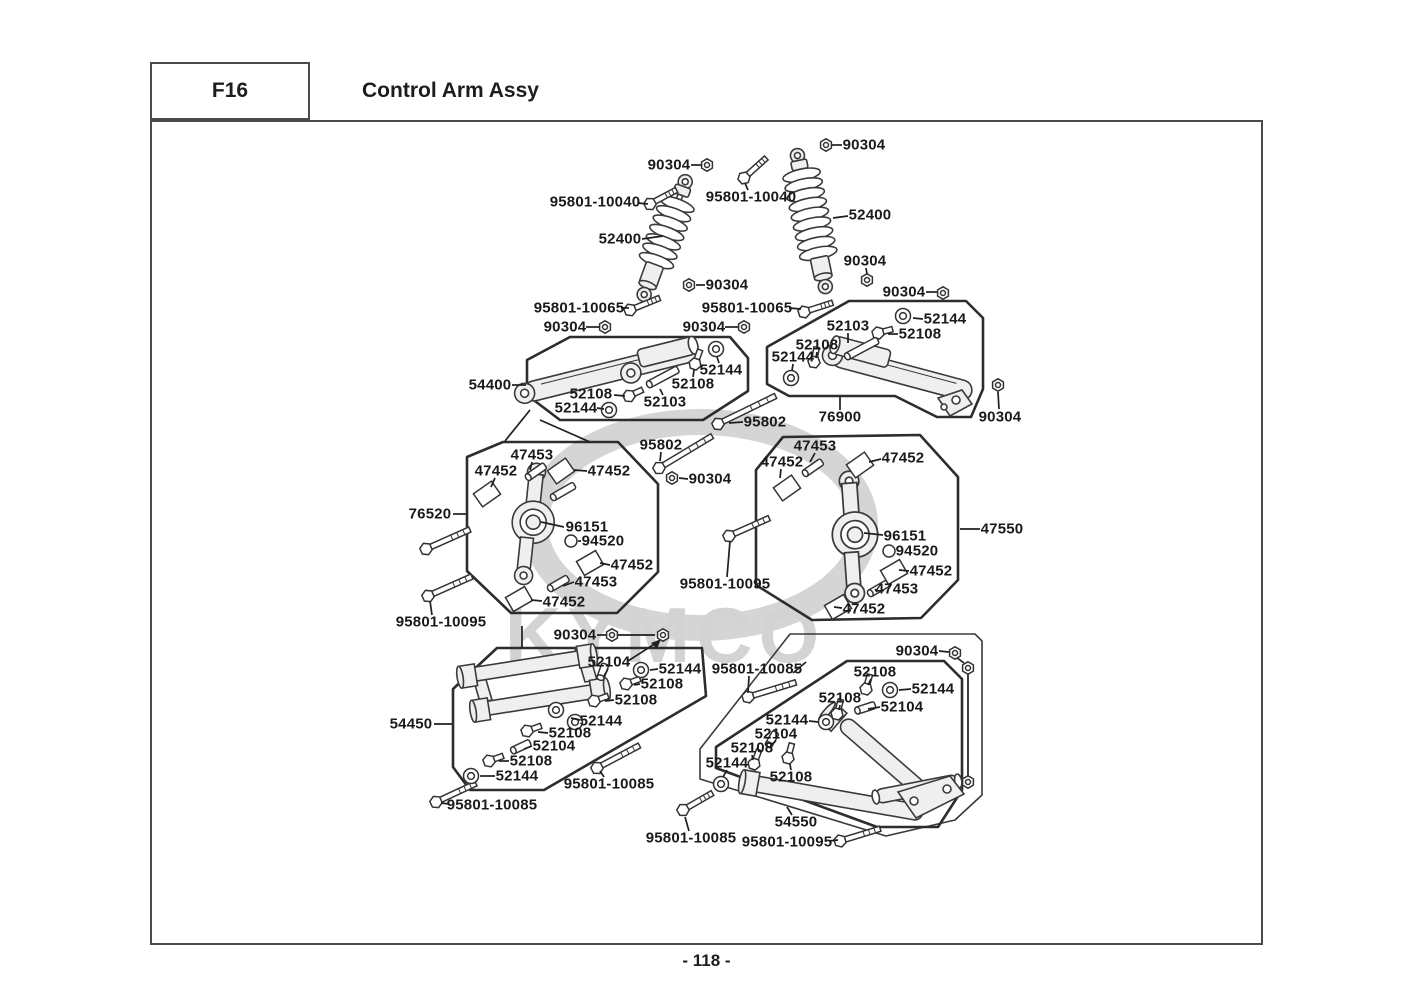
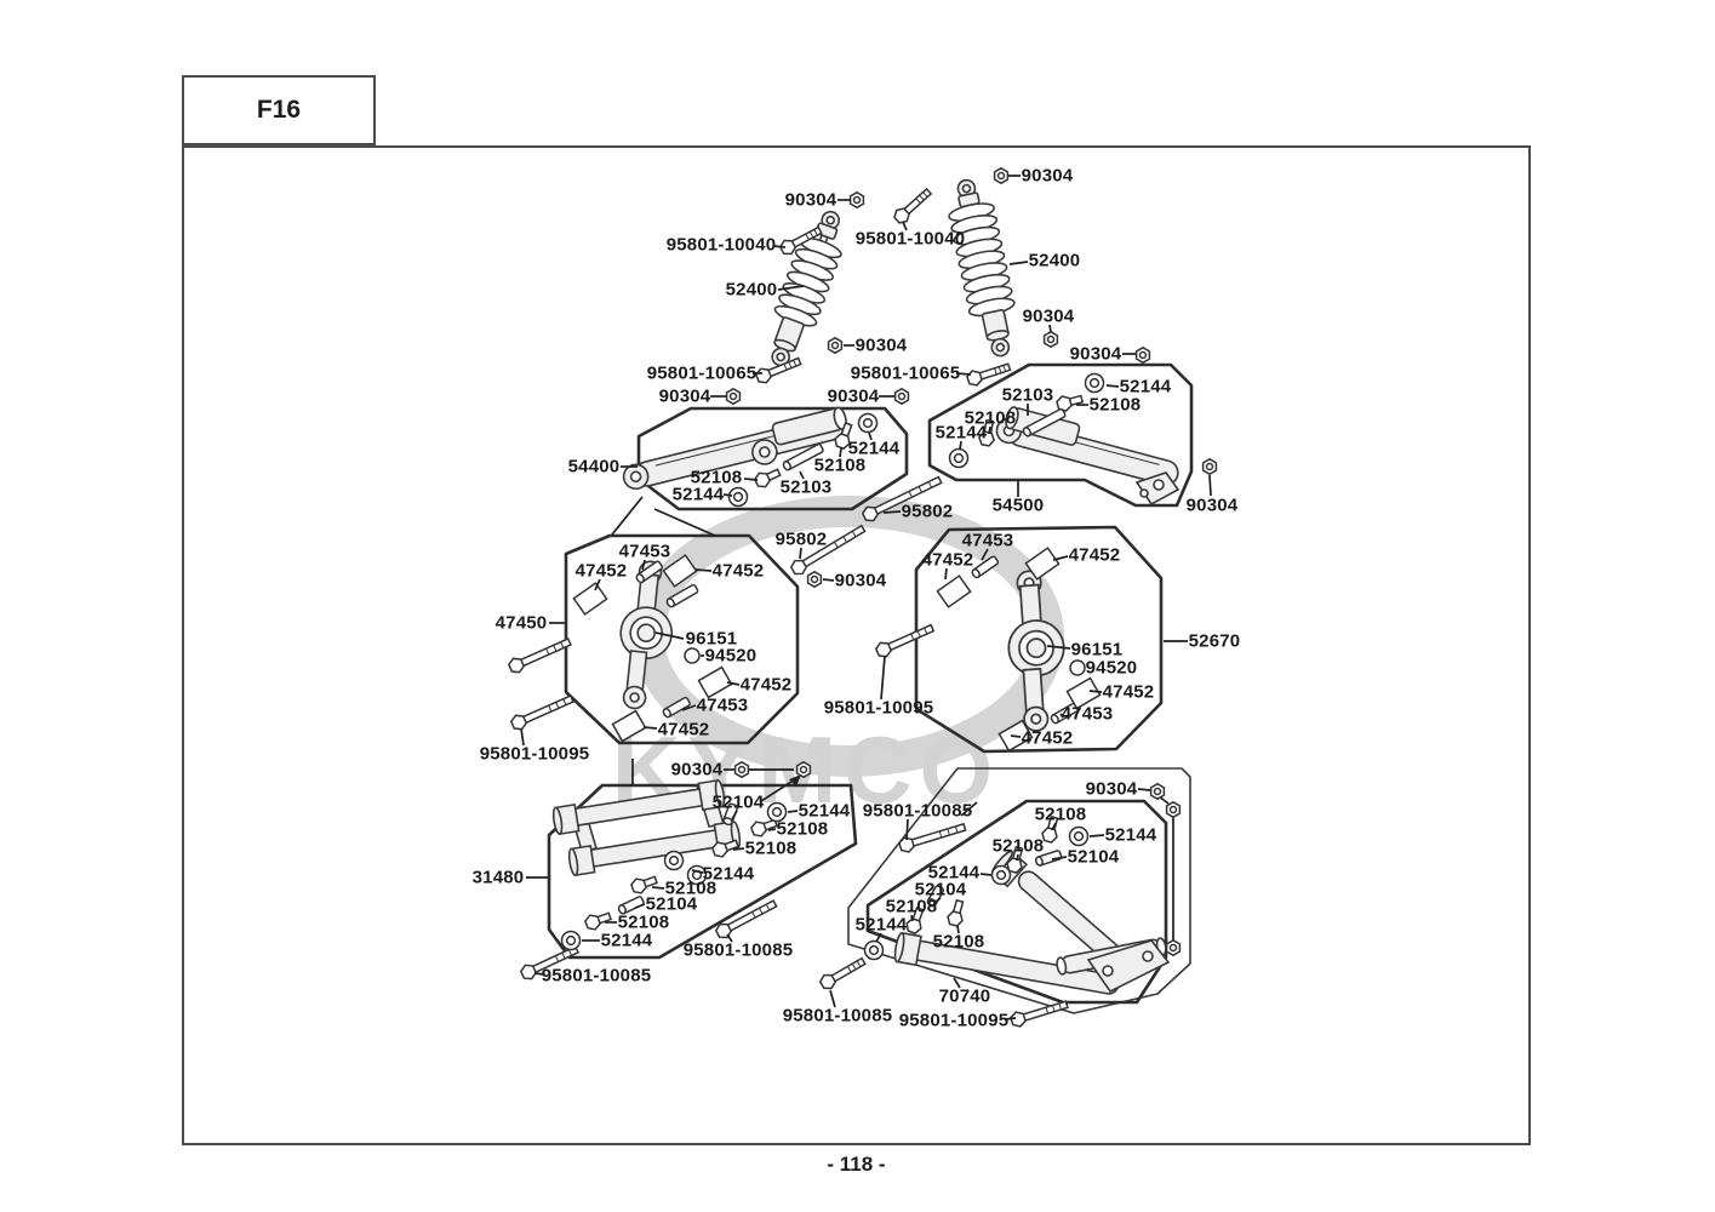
  F16
- Control Arm Assy
  KYCO
  90304
  90304
  95801-10040
  95801-10040
  52400
  52400
  90304
  90304
  95801-10065
  95801-10065
  90304
  90304
  90304
  52144
  52108
  52108
  52103
  52144
  54400
  95802
  95802
  90304
- 76900
+ 54500
  52103
  52108
  52144
  52108
  52144
  90304
  47453
  47452
  47452
- 76520
+ 47450
  96151
  94520
  47452
  47453
  47452
  95801-10095
  95801-10095
  47453
  47452
  47452
- 47550
+ 52670
  96151
  94520
  47452
  47453
  47452
  90304
  52104
  52144
  52108
  52108
  52144
  52108
  52104
  52108
  52144
  95801-10085
  95801-10085
- 54450
+ 31480
  95801-10085
  90304
  52108
  52144
  52108
  52104
  52144
  52104
  52108
  52144
  52108
- 54550
+ 70740
  95801-10095
  95801-10085
  - 118 -
